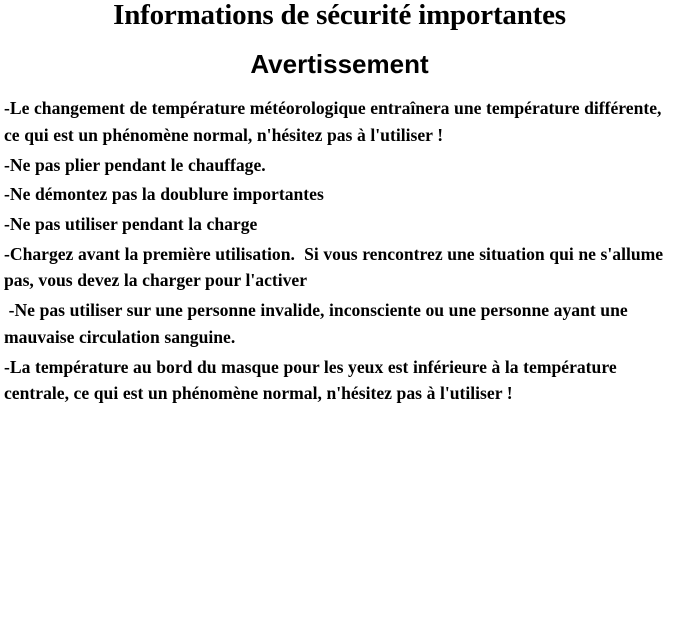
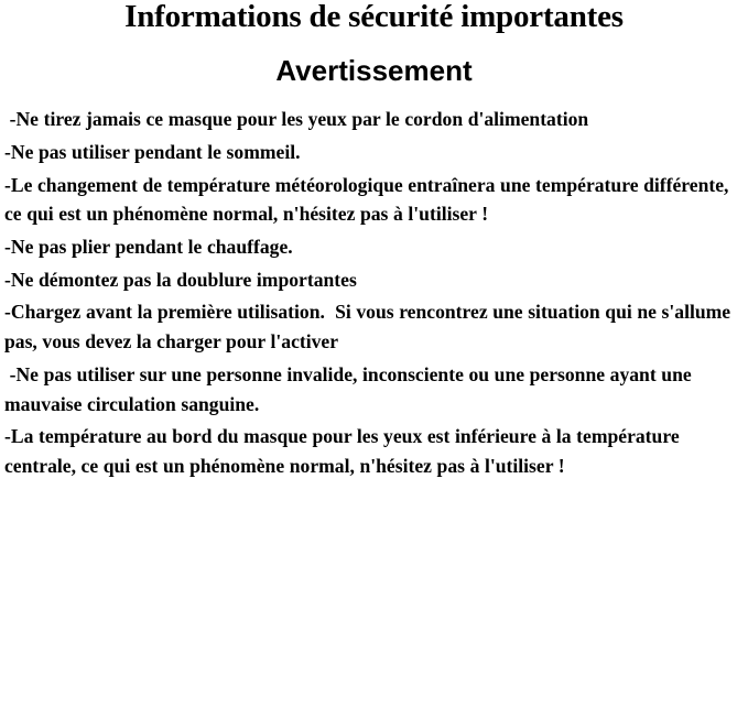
  Informations de sécurité importantes
  Avertissement
+ -Ne tirez jamais ce masque pour les yeux par le cordon d'alimentation
+ -Ne pas utiliser pendant le sommeil.
  -Le changement de température météorologique entraînera une température différente, ce qui est un phénomène normal, n'hésitez pas à l'utiliser !
  -Ne pas plier pendant le chauffage.
  -Ne démontez pas la doublure importantes
- -Ne pas utiliser pendant la charge
  -Chargez avant la première utilisation. Si vous rencontrez une situation qui ne s'allume pas, vous devez la charger pour l'activer
  -Ne pas utiliser sur une personne invalide, inconsciente ou une personne ayant une mauvaise circulation sanguine.
  -La température au bord du masque pour les yeux est inférieure à la température centrale, ce qui est un phénomène normal, n'hésitez pas à l'utiliser !
